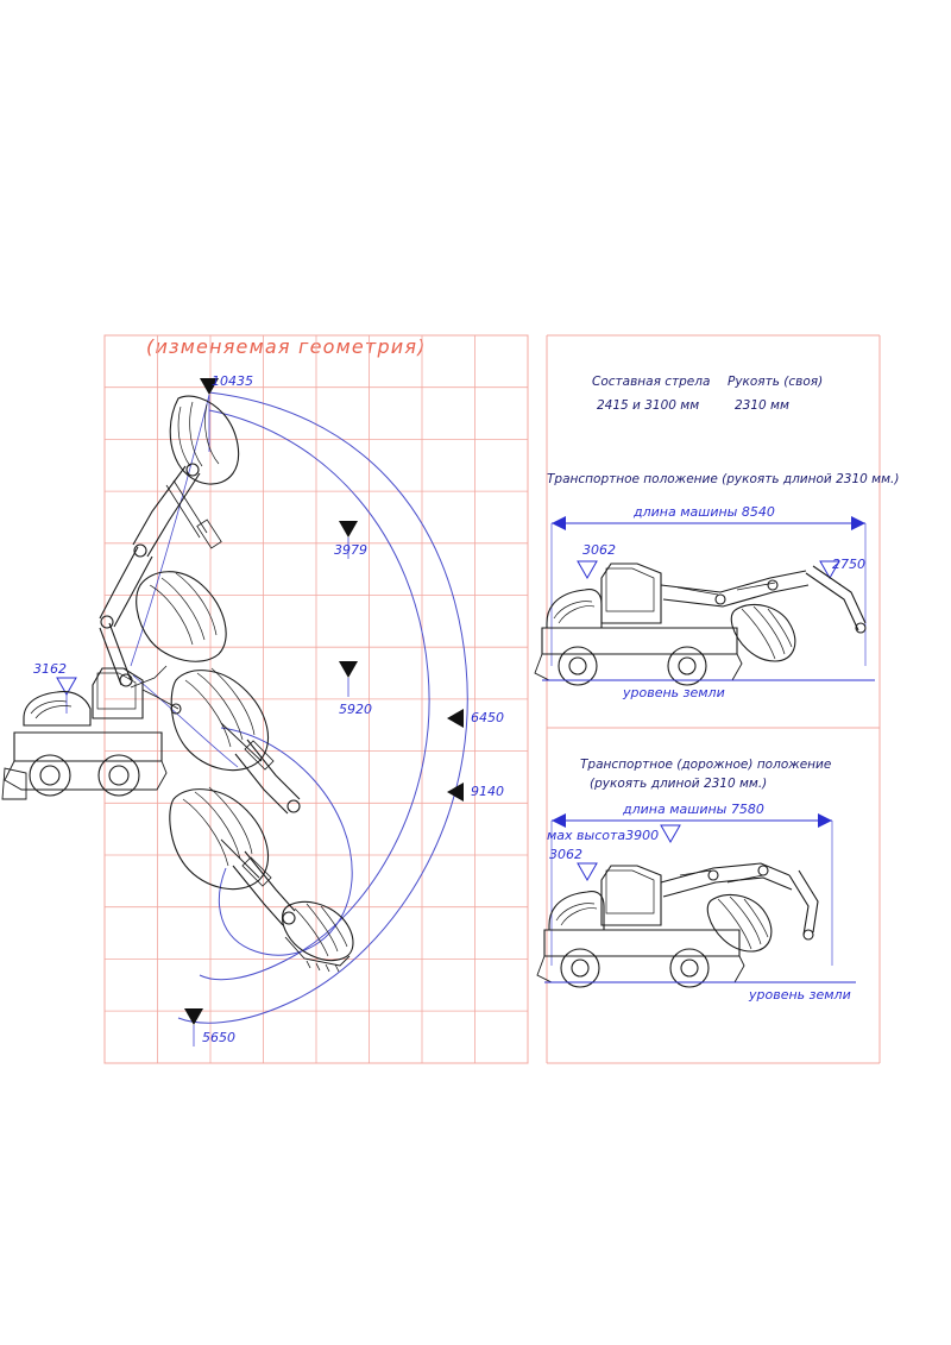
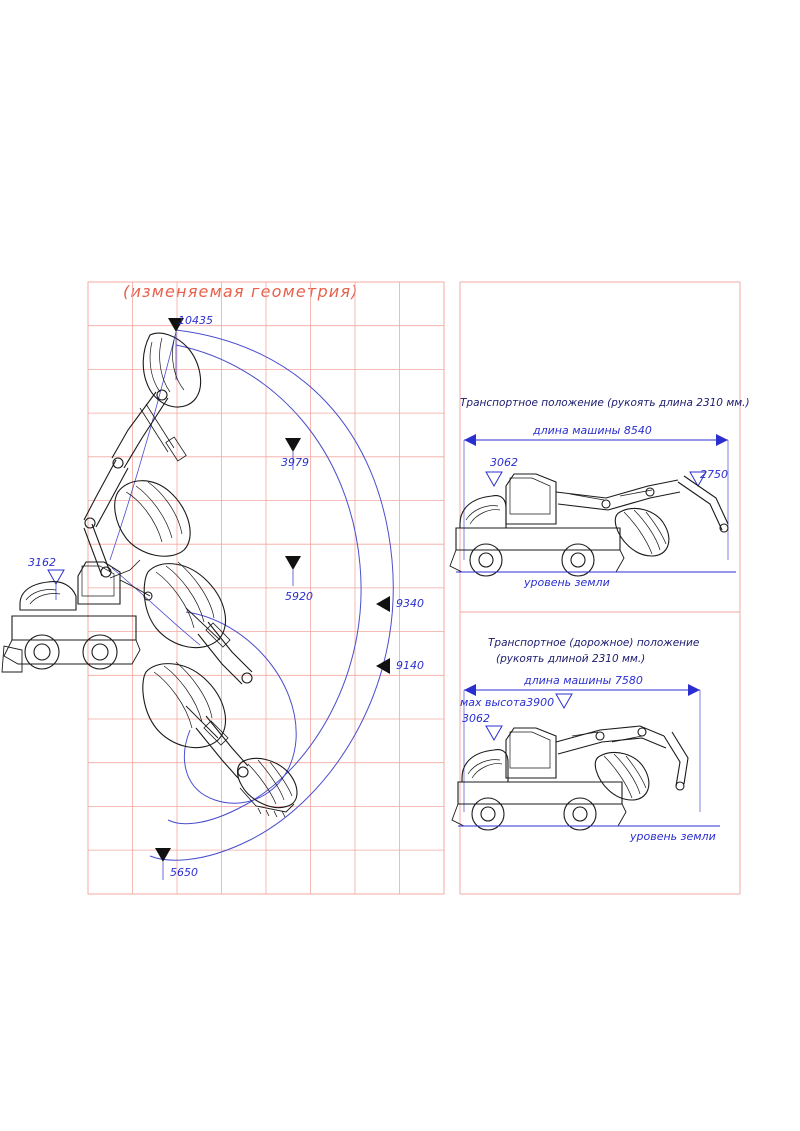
  (изменяемая гометрия
  10435
  3979
  5920
- 6450
+ 9340
  9140
  5650
  3162
- Составная стрела
- Рукоять (своя)
- 2415 и 3100 мм
- 2310 мм
- Транспортное положение (рукоять длиной 2310 мм.)
+ Транспортное положение (рукоять длина 2310 мм.)
  длина машины 8540
  3062
  2750
  уровень земли
  Транспортное (дорожное) положение
  (рукоять длиной 2310 мм.)
  длина машины 7580
  мах высота3900
  3062
  уровень земли
